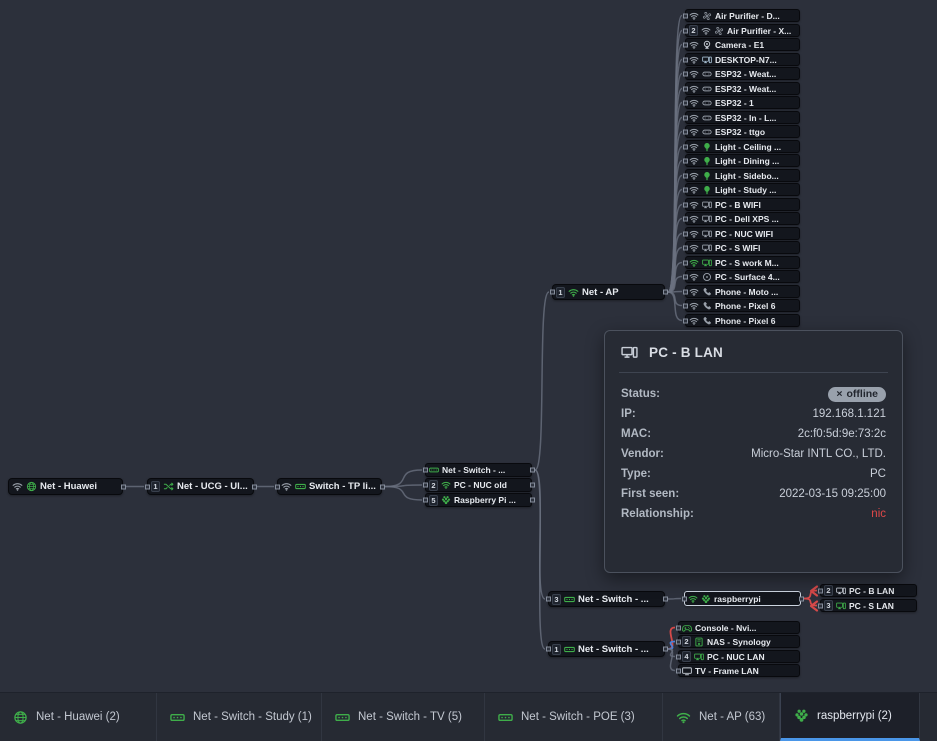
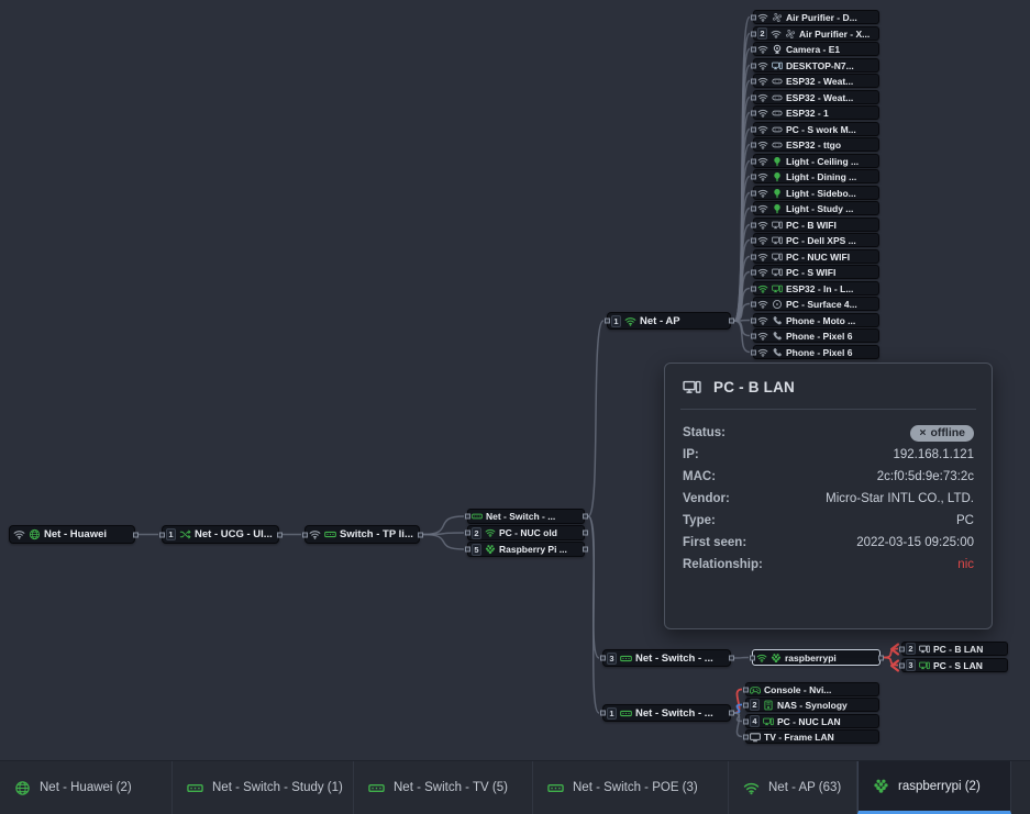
  Net - Huawei
  1
  Net - UCG - Ul...
  Switch - TP li...
  Net - Switch - ...
  2
  PC - NUC old
  5
  Raspberry Pi ...
  1
  Net - AP
  Air Purifier - D...
  2
  Air Purifier - X...
  Camera - E1
  DESKTOP-N7...
  ESP32 - Weat...
  ESP32 - Weat...
  ESP32 - 1
- ESP32 - In - L...
+ PC - S work M...
  ESP32 - ttgo
  Light - Ceiling ...
  Light - Dining ...
  Light - Sidebo...
  Light - Study ...
  PC - B WIFI
  PC - Dell XPS ...
  PC - NUC WIFI
  PC - S WIFI
- PC - S work M...
+ ESP32 - In - L...
  PC - Surface 4...
  Phone - Moto ...
  Phone - Pixel 6
  Phone - Pixel 6
  3
  Net - Switch - ...
  raspberrypi
  2
  PC - B LAN
  3
  PC - S LAN
  1
  Net - Switch - ...
  Console - Nvi...
  2
  NAS - Synology
  4
  PC - NUC LAN
  TV - Frame LAN
  PC - B LAN
  Status:
  ×
  offline
  IP:
  192.168.1.121
  MAC:
  2c:f0:5d:9e:73:2c
  Vendor:
  Micro-Star INTL CO., LTD.
  Type:
  PC
  First seen:
  2022-03-15 09:25:00
  Relationship:
  nic
  Net - Huawei (2)
  Net - Switch - Study (1)
  Net - Switch - TV (5)
  Net - Switch - POE (3)
  Net - AP (63)
  raspberrypi (2)
